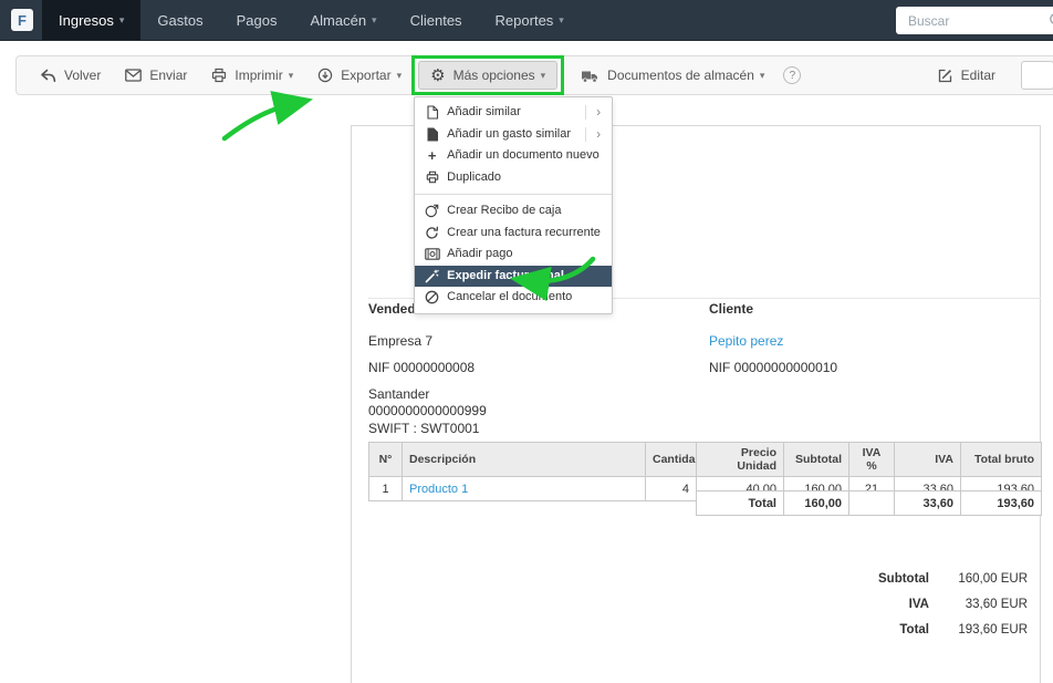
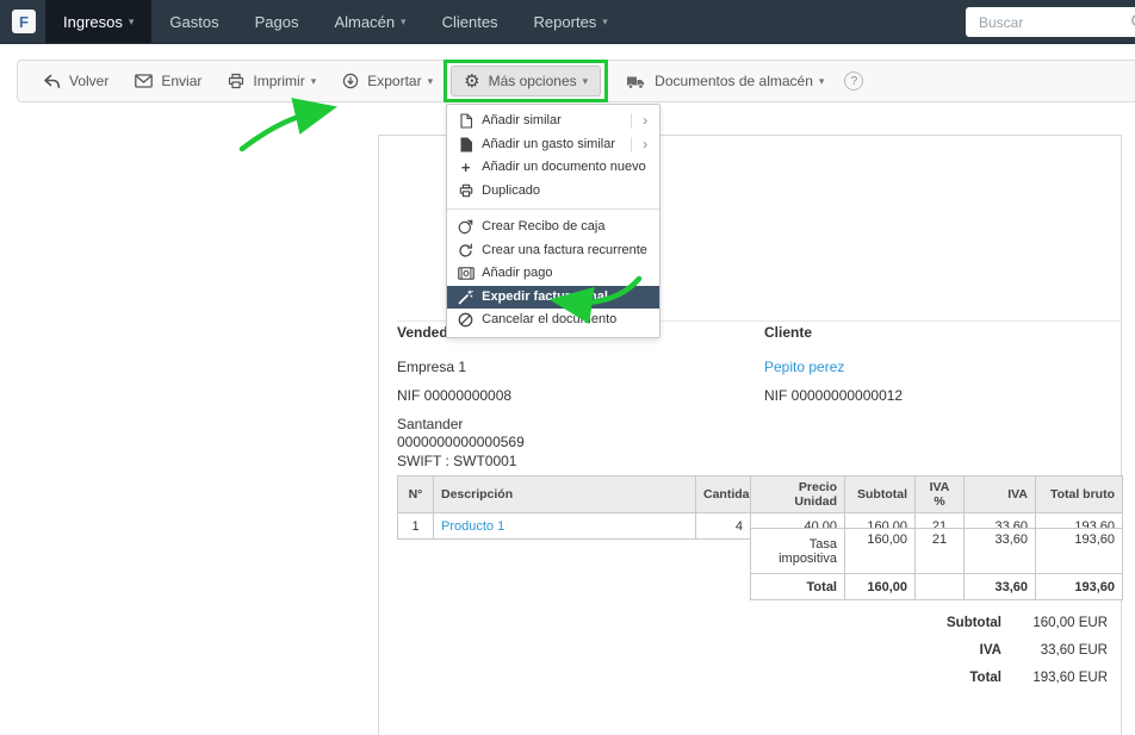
  F
  Ingresos
  ▾
  Gastos
  Pagos
  Almacén
  ▾
  Clientes
  Reportes
  ▾
  Buscar
  Volver
  Enviar
  Imprimir
  ▾
  Exportar
  ▾
  ⚙
  Más opciones
  ▾
  Añadir similar
  ›
  Añadir un gasto similar
  ›
  +
  Añadir un documento nuevo
  Duplicado
  Crear Recibo de caja
  Crear una factura recurrente
  Añadir pago
  Expedir factura final
  Cancelar el documento
  Documentos de almacén
  ▾
  ?
- Editar
  Vended
- Empresa 7
+ Empresa 1
  NIF 00000000008
  Santander
- 0000000000000999
+ 0000000000000569
  SWIFT : SWT0001
  Cliente
  Pepito perez
- NIF 00000000000010
+ NIF 00000000000012
  N°	Descripción	Cantida	Precio Unidad	Subtotal	IVA %	IVA	Total bruto
  1	Producto 1	4	40,00	160,00	21	33,60	193,60
+ Tasa impositiva	160,00	21	33,60	193,60
  Total	160,00		33,60	193,60
  Subtotal
  160,00 EUR
  IVA
  33,60 EUR
  Total
  193,60 EUR
